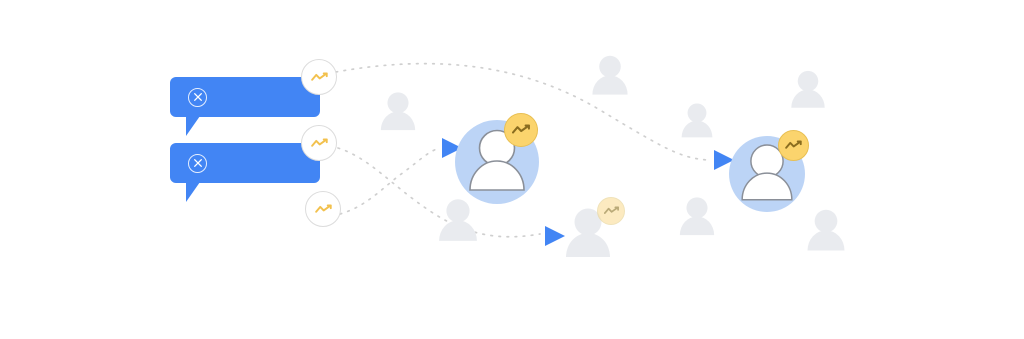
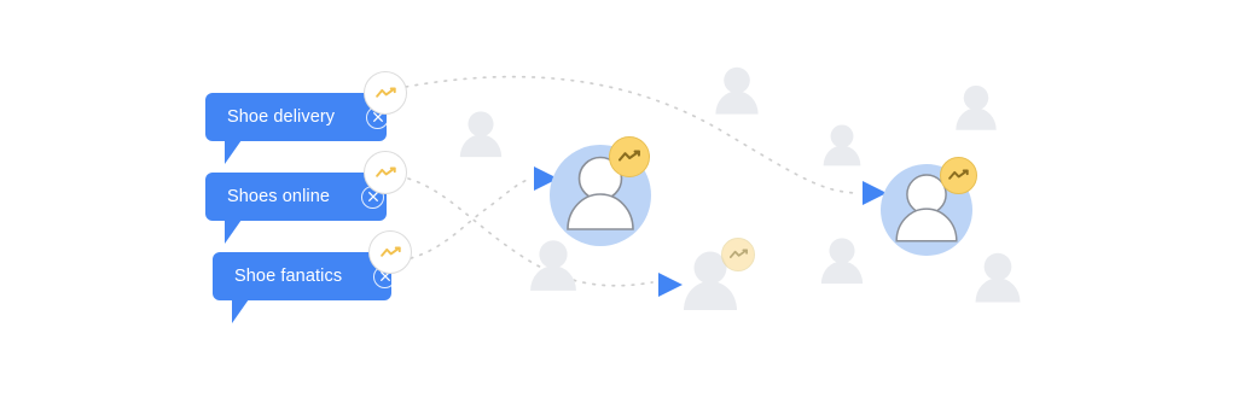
+ Shoe delivery
+ Shoes online
+ Shoe fanatics
